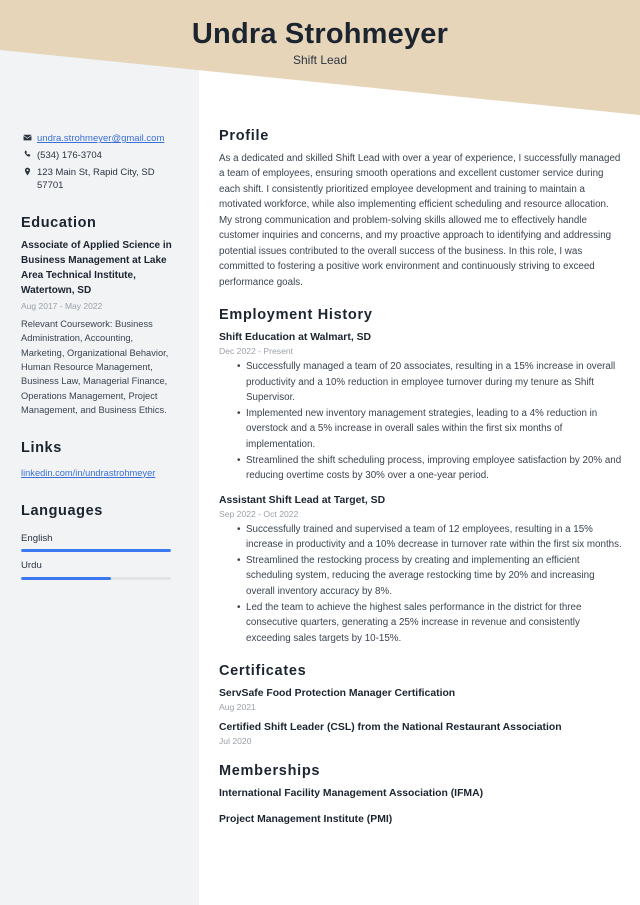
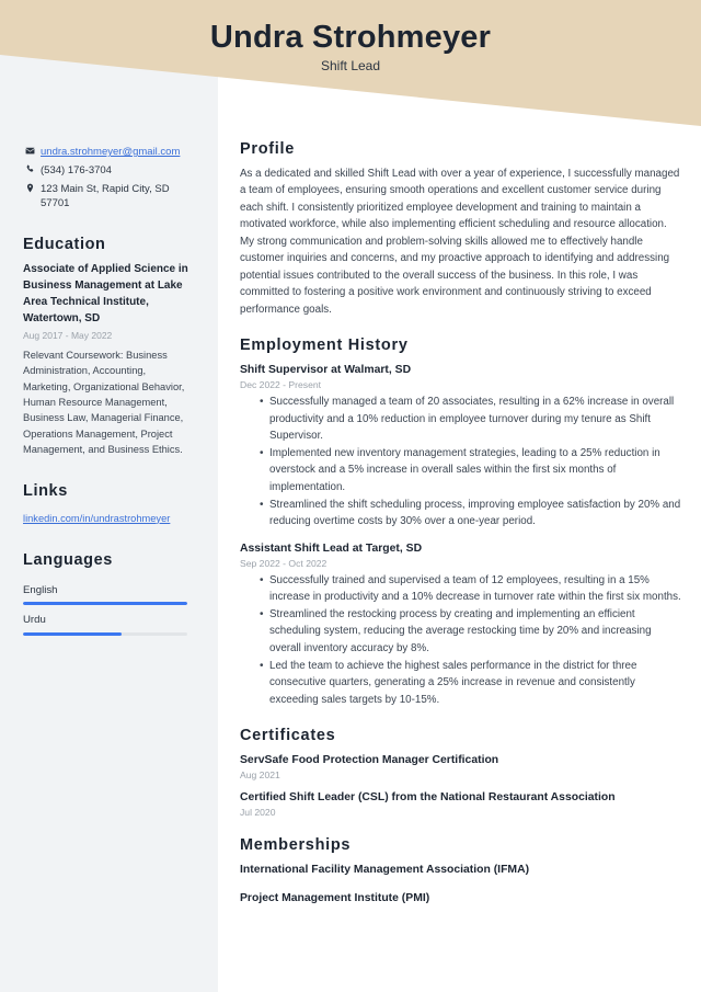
  Undra Strohmeyer
  Shift Lead
  undra.strohmeyer@gmail.com
  (534) 176-3704
  123 Main St, Rapid City, SD 57701
  Education
  Associate of Applied Science in Business Management at Lake Area Technical Institute, Watertown, SD
  Aug 2017 - May 2022
  Relevant Coursework: Business Administration, Accounting, Marketing, Organizational Behavior, Human Resource Management, Business Law, Managerial Finance, Operations Management, Project Management, and Business Ethics.
  Links
  linkedin.com/in/undrastrohmeyer
  Languages
  English
  Urdu
  Profile
  As a dedicated and skilled Shift Lead with over a year of experience, I successfully managed a team of employees, ensuring smooth operations and excellent customer service during each shift. I consistently prioritized employee development and training to maintain a motivated workforce, while also implementing efficient scheduling and resource allocation. My strong communication and problem-solving skills allowed me to effectively handle customer inquiries and concerns, and my proactive approach to identifying and addressing potential issues contributed to the overall success of the business. In this role, I was committed to fostering a positive work environment and continuously striving to exceed performance goals.
  Employment History
- Shift Education at Walmart, SD
+ Shift Supervisor at Walmart, SD
  Dec 2022 - Present
- Successfully managed a team of 20 associates, resulting in a 15% increase in overall productivity and a 10% reduction in employee turnover during my tenure as Shift Supervisor.
+ Successfully managed a team of 20 associates, resulting in a 62% increase in overall productivity and a 10% reduction in employee turnover during my tenure as Shift Supervisor.
- Implemented new inventory management strategies, leading to a 4% reduction in overstock and a 5% increase in overall sales within the first six months of implementation.
+ Implemented new inventory management strategies, leading to a 25% reduction in overstock and a 5% increase in overall sales within the first six months of implementation.
  Streamlined the shift scheduling process, improving employee satisfaction by 20% and reducing overtime costs by 30% over a one-year period.
  Assistant Shift Lead at Target, SD
  Sep 2022 - Oct 2022
  Successfully trained and supervised a team of 12 employees, resulting in a 15% increase in productivity and a 10% decrease in turnover rate within the first six months.
  Streamlined the restocking process by creating and implementing an efficient scheduling system, reducing the average restocking time by 20% and increasing overall inventory accuracy by 8%.
  Led the team to achieve the highest sales performance in the district for three consecutive quarters, generating a 25% increase in revenue and consistently exceeding sales targets by 10-15%.
  Certificates
  ServSafe Food Protection Manager Certification
  Aug 2021
  Certified Shift Leader (CSL) from the National Restaurant Association
  Jul 2020
  Memberships
  International Facility Management Association (IFMA)
  Project Management Institute (PMI)
